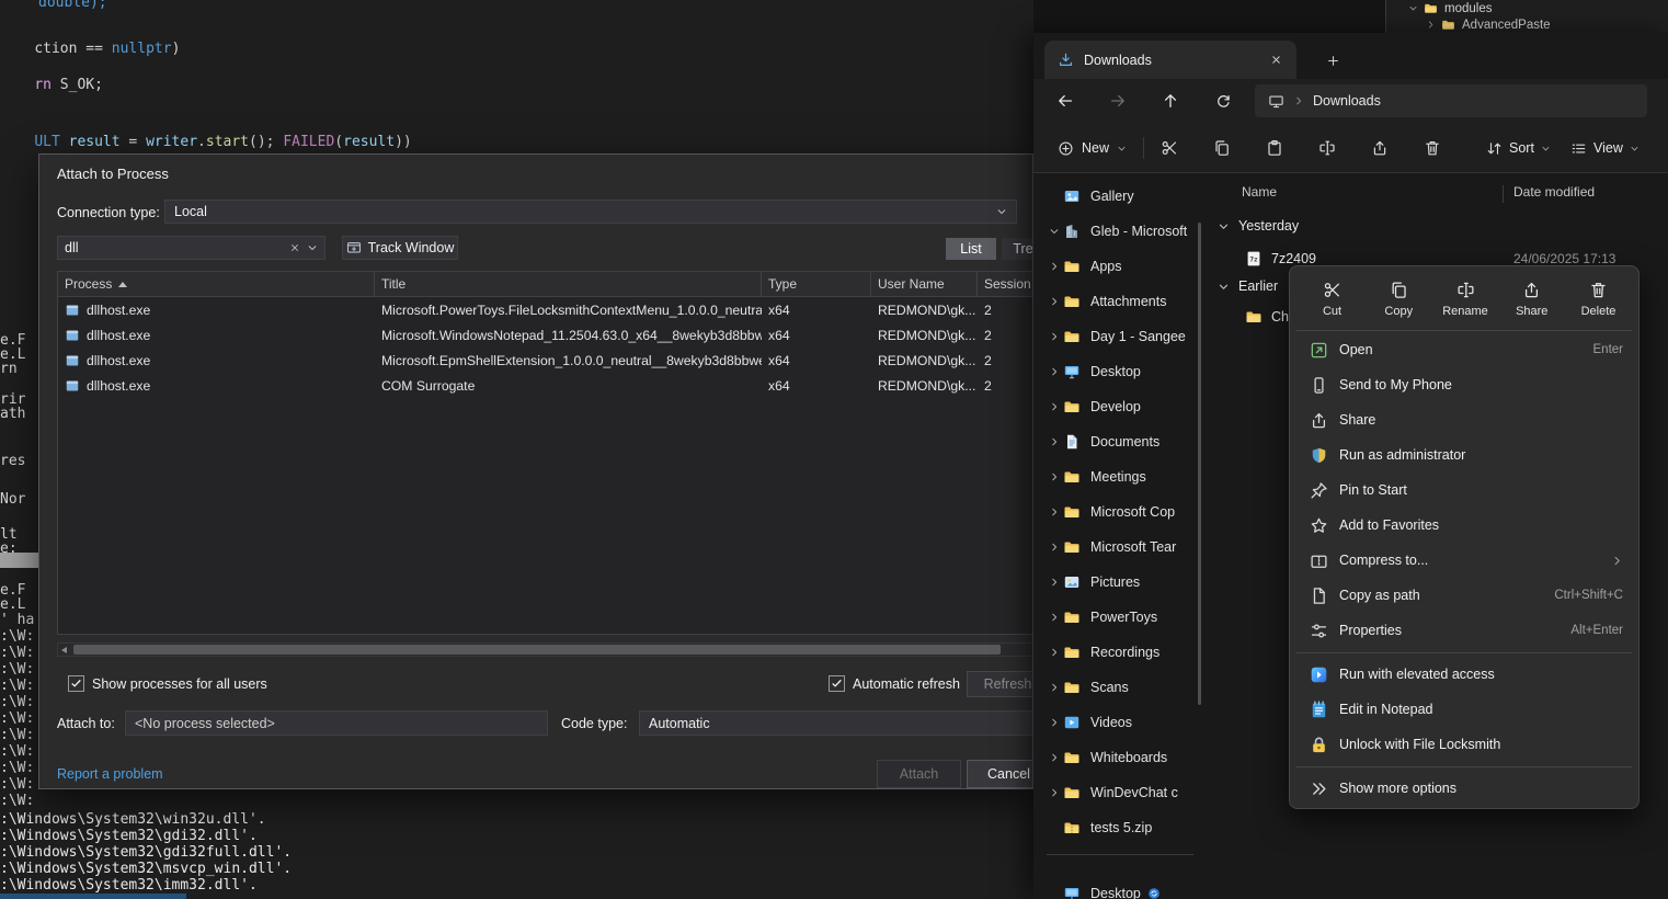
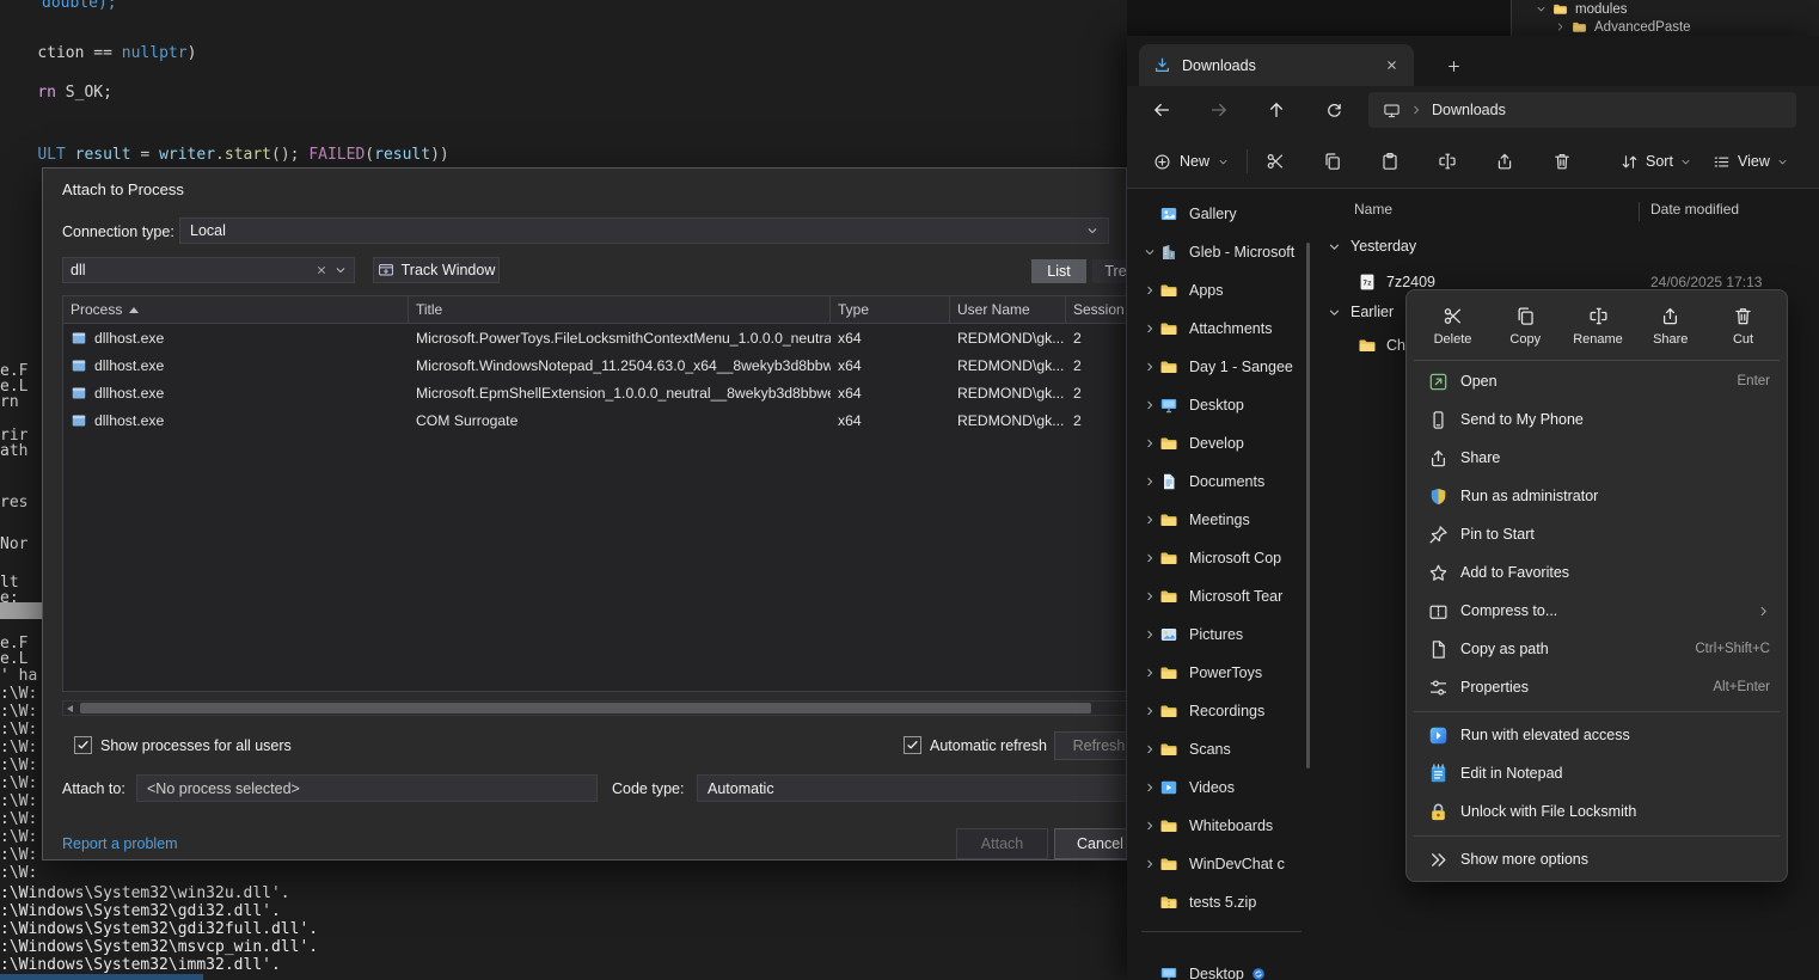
  double);
  ction == nullptr)
  rn S_OK;
  ULT result = writer.start(); FAILED(result))
  e.F
  e.L
  rn
  rir
  ath
  res
  Nor
  lt
  e:
  e.F
  e.L
  ' ha
  :\W:
  :\W:
  :\W:
  :\W:
  :\W:
  :\W:
  :\W:
  :\W:
  :\W:
  :\W:
  :\W:
  :\Windows\System32\win32u.dll'.
  :\Windows\System32\gdi32.dll'.
  :\Windows\System32\gdi32full.dll'.
  :\Windows\System32\msvcp_win.dll'.
  :\Windows\System32\imm32.dll'.
  modules
  AdvancedPaste
  Attach to Process
  Connection type:
  Local
  dll
  Track Window
  List
  Tre
  Process
  Title
  Type
  User Name
  Session
  dllhost.exe
  Microsoft.PowerToys.FileLocksmithContextMenu_1.0.0.0_neutra
  x64
  REDMOND\gk...
  2
  dllhost.exe
  Microsoft.WindowsNotepad_11.2504.63.0_x64__8wekyb3d8bbw
  x64
  REDMOND\gk...
  2
  dllhost.exe
  Microsoft.EpmShellExtension_1.0.0.0_neutral__8wekyb3d8bbw
  x64
  REDMOND\gk...
  2
  dllhost.exe
  COM Surrogate
  x64
  REDMOND\gk...
  2
  Show processes for all users
  Automatic refresh
  Refresh
  Attach to:
  <No process selected>
  Code type:
  Automatic
  Report a problem
  Attach
  Cancel
  Downloads
  Downloads
  New
  Sort
  View
  Name
  Date modified
  Yesterday
  7z2409
  24/06/2025 17:13
  Earlier
  Gallery
  Gleb - Microsoft
  Apps
  Attachments
  Day 1 - Sangee
  Desktop
  Develop
  Documents
  Meetings
  Microsoft Cop
  Microsoft Tear
  Pictures
  PowerToys
  Recordings
  Scans
  Videos
  Whiteboards
  WinDevChat c
  tests 5.zip
  Desktop
- Cut
+ Delete
  Copy
  Rename
  Share
- Delete
+ Cut
  Open
  Enter
  Send to My Phone
  Share
  Run as administrator
  Pin to Start
  Add to Favorites
  Compress to...
  Copy as path
  Ctrl+Shift+C
  Properties
  Alt+Enter
  Run with elevated access
  Edit in Notepad
  Unlock with File Locksmith
  Show more options
